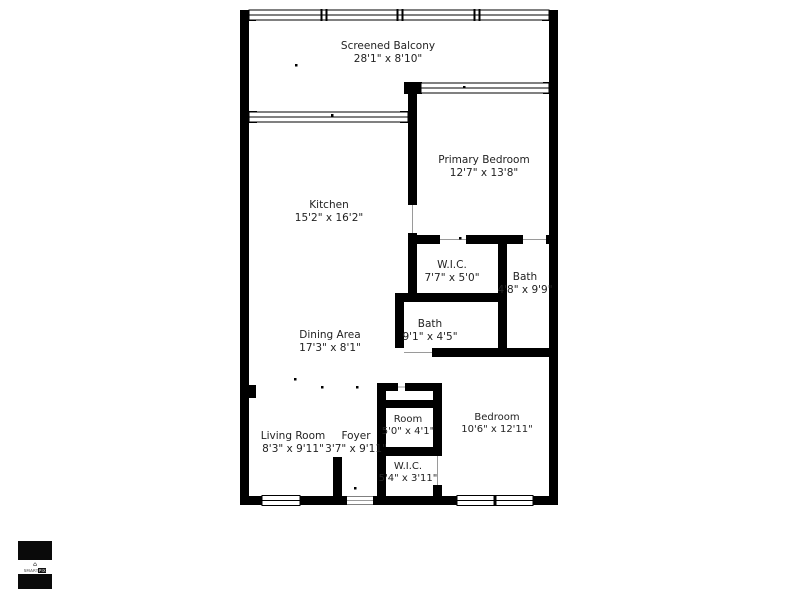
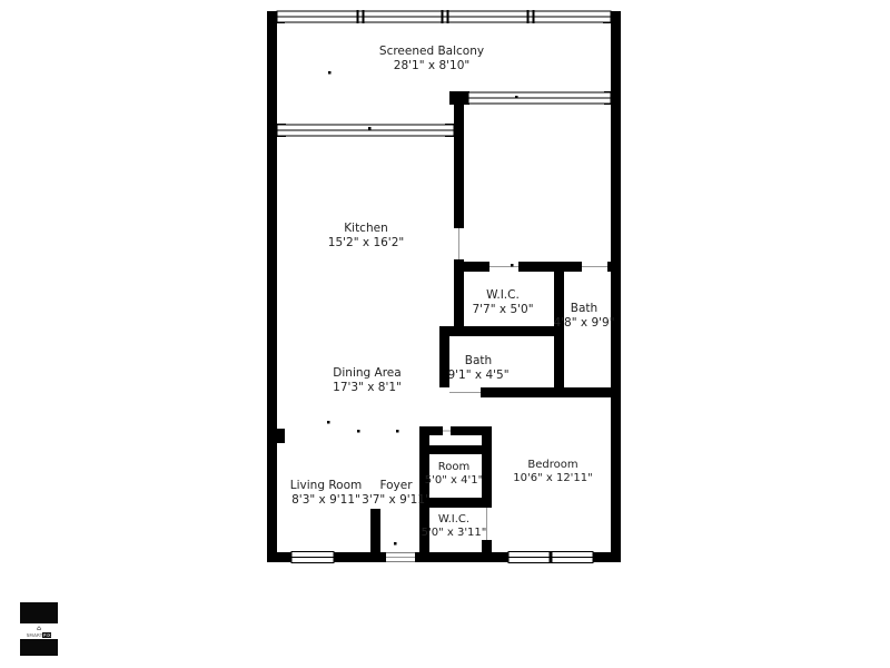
  Screened Balcony
  28'1" x 8'10"
- Primary Bedroom
- 12'7" x 13'8"
  Kitchen
  15'2" x 16'2"
  W.I.C.
  7'7" x 5'0"
  Bath
  4'8" x 9'9"
  Bath
  9'1" x 4'5"
  Dining Area
  17'3" x 8'1"
  Living Room
  8'3" x 9'11"
  Foyer
  3'7" x 9'11"
  Room
  5'0" x 4'1"
  Bedroom
  10'6" x 12'11"
  W.I.C.
- 5'4" x 3'11"
+ 5'0" x 3'11"
